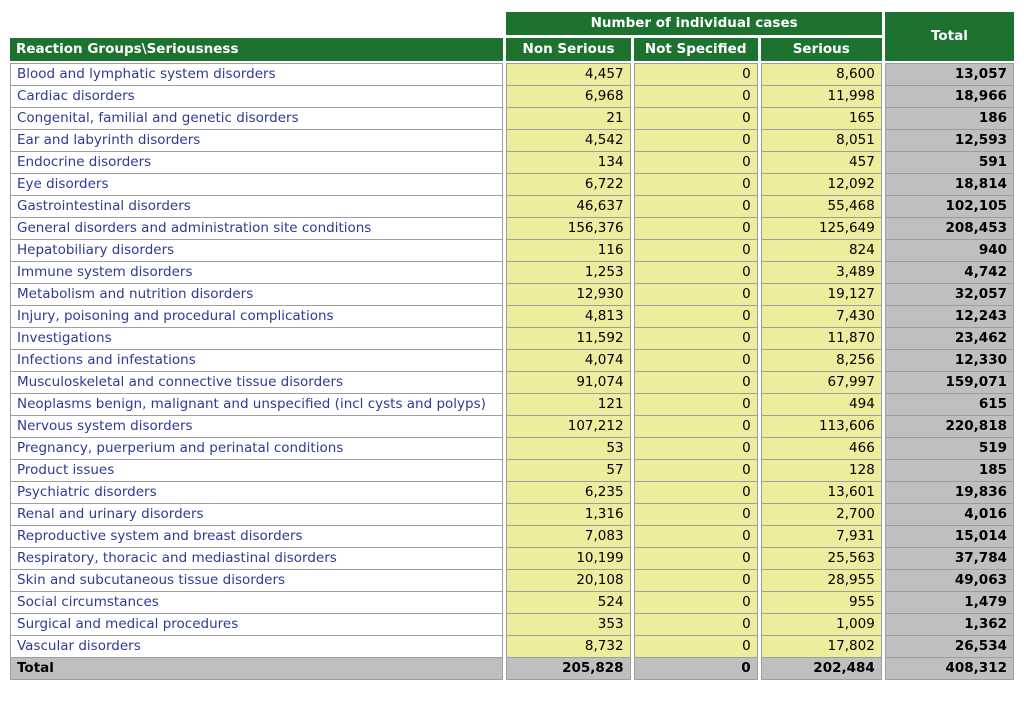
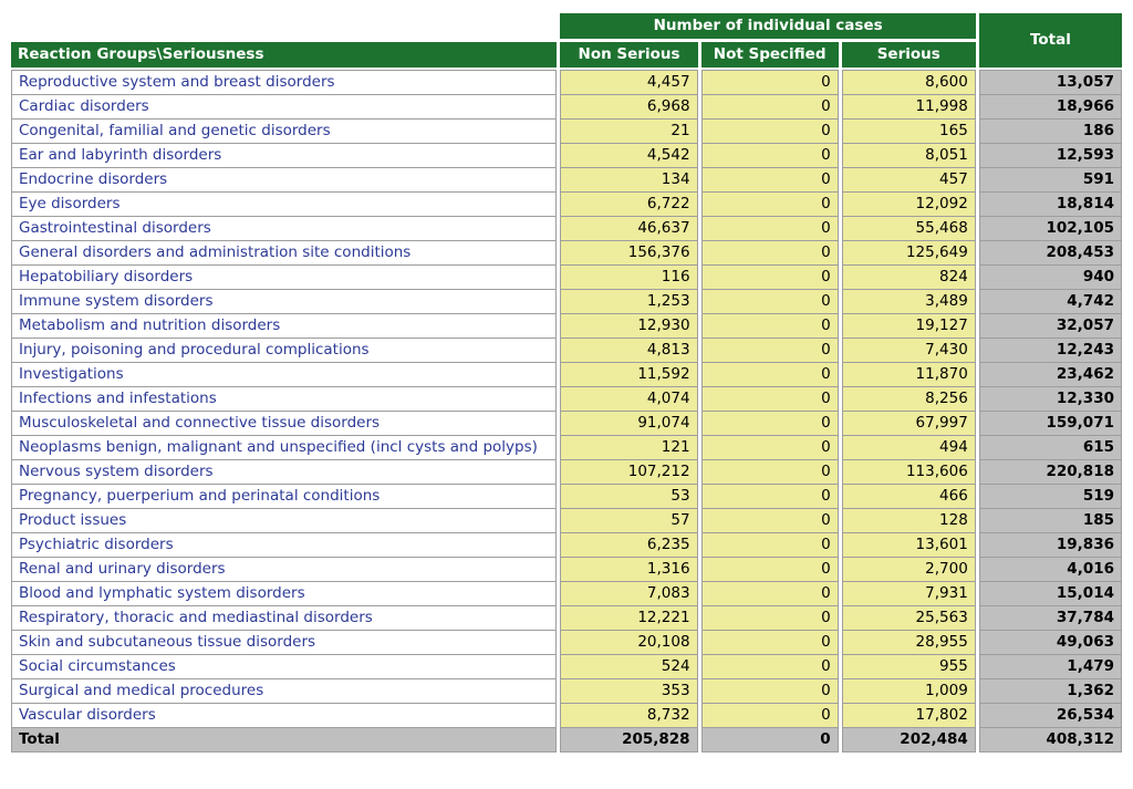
  	Number of individual cases	Total
  Reaction Groups\Seriousness	Non Serious	Not Specified	Serious
- Blood and lymphatic system disorders	4,457	0	8,600	13,057
+ Reproductive system and breast disorders	4,457	0	8,600	13,057
  Cardiac disorders	6,968	0	11,998	18,966
  Congenital, familial and genetic disorders	21	0	165	186
  Ear and labyrinth disorders	4,542	0	8,051	12,593
  Endocrine disorders	134	0	457	591
  Eye disorders	6,722	0	12,092	18,814
  Gastrointestinal disorders	46,637	0	55,468	102,105
  General disorders and administration site conditions	156,376	0	125,649	208,453
  Hepatobiliary disorders	116	0	824	940
  Immune system disorders	1,253	0	3,489	4,742
  Metabolism and nutrition disorders	12,930	0	19,127	32,057
  Injury, poisoning and procedural complications	4,813	0	7,430	12,243
  Investigations	11,592	0	11,870	23,462
  Infections and infestations	4,074	0	8,256	12,330
  Musculoskeletal and connective tissue disorders	91,074	0	67,997	159,071
  Neoplasms benign, malignant and unspecified (incl cysts and polyps)	121	0	494	615
  Nervous system disorders	107,212	0	113,606	220,818
  Pregnancy, puerperium and perinatal conditions	53	0	466	519
  Product issues	57	0	128	185
  Psychiatric disorders	6,235	0	13,601	19,836
  Renal and urinary disorders	1,316	0	2,700	4,016
- Reproductive system and breast disorders	7,083	0	7,931	15,014
+ Blood and lymphatic system disorders	7,083	0	7,931	15,014
- Respiratory, thoracic and mediastinal disorders	10,199	0	25,563	37,784
+ Respiratory, thoracic and mediastinal disorders	12,221	0	25,563	37,784
  Skin and subcutaneous tissue disorders	20,108	0	28,955	49,063
  Social circumstances	524	0	955	1,479
  Surgical and medical procedures	353	0	1,009	1,362
  Vascular disorders	8,732	0	17,802	26,534
  Total	205,828	0	202,484	408,312
